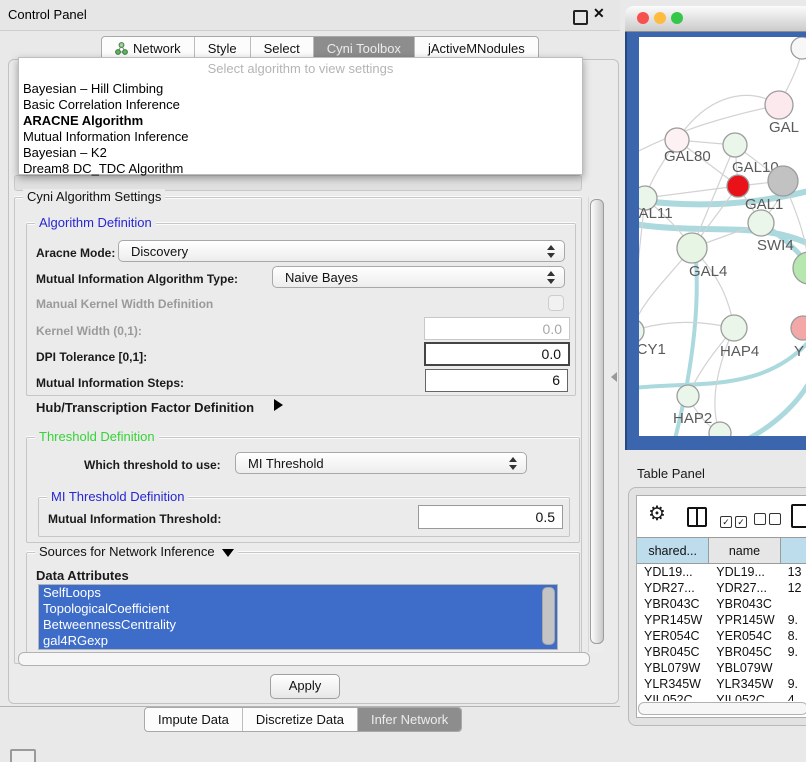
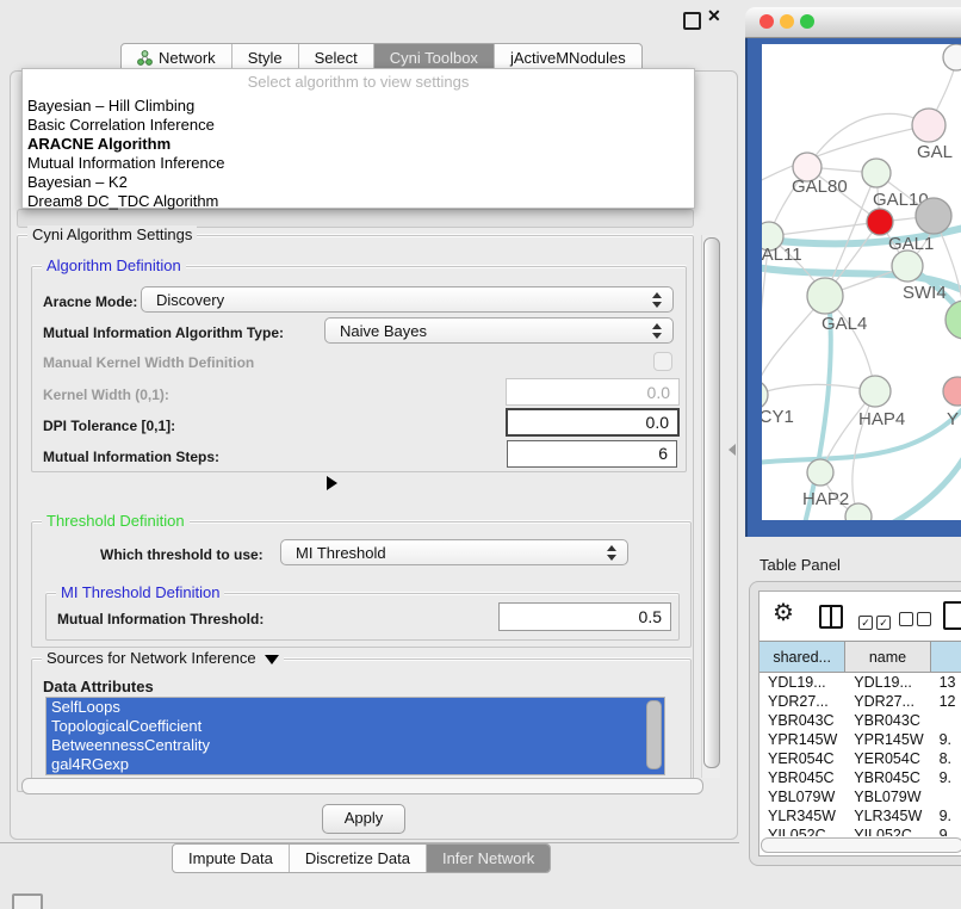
- Control Panel
  ✕
  Network
  Style
  Select
  Cyni Toolbox
  jActiveMNodules
  Cyni Algorithm Settings
  Algorithm Definition
  Aracne Mode:
  Discovery
  Mutual Information Algorithm Type:
  Naive Bayes
  Manual Kernel Width Definition
  Kernel Width (0,1):
  0.0
  DPI Tolerance [0,1]:
  0.0
  Mutual Information Steps:
  6
- Hub/Transcription Factor Definition
  Threshold Definition
  Which threshold to use:
  MI Threshold
  MI Threshold Definition
  Mutual Information Threshold:
  0.5
  Sources for Network Inference
  Data Attributes
  SelfLoops
  TopologicalCoefficient
  BetweennessCentrality
  gal4RGexp
  Apply
  Impute Data
  Discretize Data
  Infer Network
  GAL
  GAL80
  GAL10
  AL11
  SWI4
  GAL4
  GAL1
  CY1
  HAP4
  Y
  HAP2
  Table Panel
  ⚙
  ✓ ✓
  shared...
  name
  YDL19...
  YDL19...
  13
  YDR27...
  YDR27...
  12
  YBR043C
  YBR043C
  YPR145W
  YPR145W
  9.
  YER054C
  YER054C
  8.
  YBR045C
  YBR045C
  9.
  YBL079W
  YBL079W
  YLR345W
  YLR345W
  9.
  YIL052C
  YIL052C
- 4
+ 9
  Select algorithm to view settings
  Bayesian – Hill Climbing
  Basic Correlation Inference
  ARACNE Algorithm
  Mutual Information Inference
  Bayesian – K2
  Dream8 DC_TDC Algorithm
